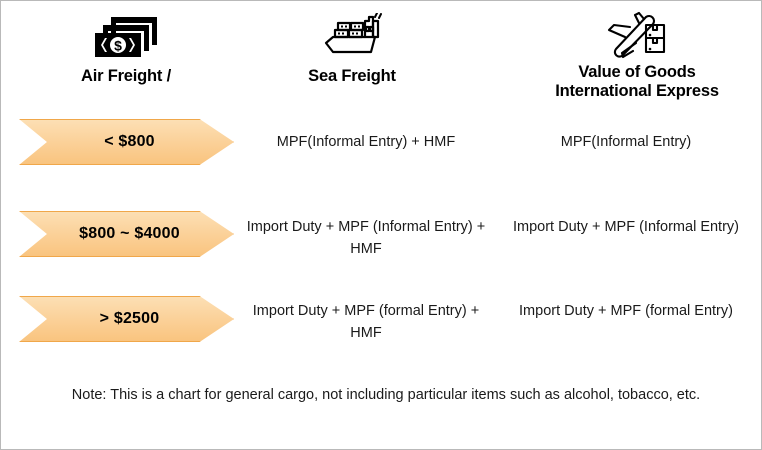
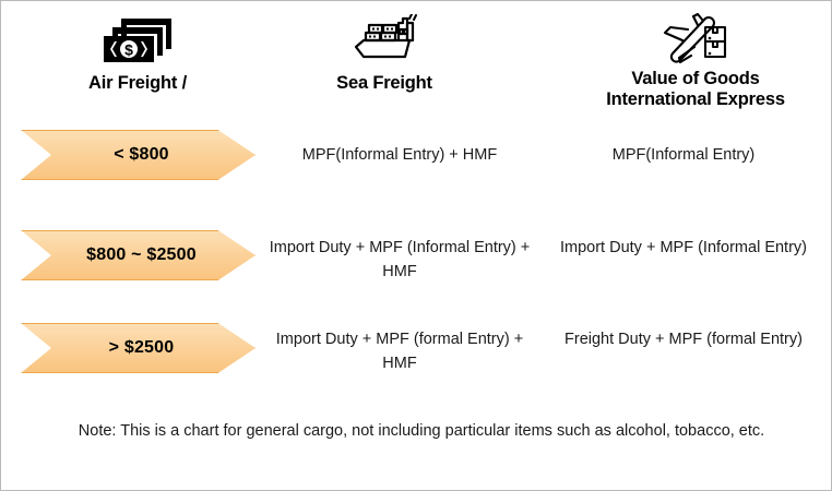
  $
  Air Freight /
  Sea Freight
  Value of Goods
  International Express
  < $800
  MPF(Informal Entry) + HMF
  MPF(Informal Entry)
- $800 ~ $4000
+ $800 ~ $2500
  Import Duty + MPF (Informal Entry) + HMF
  Import Duty + MPF (Informal Entry)
  > $2500
  Import Duty + MPF (formal Entry) + HMF
- Import Duty + MPF (formal Entry)
+ Freight Duty + MPF (formal Entry)
  Note: This is a chart for general cargo, not including particular items such as alcohol, tobacco, etc.
